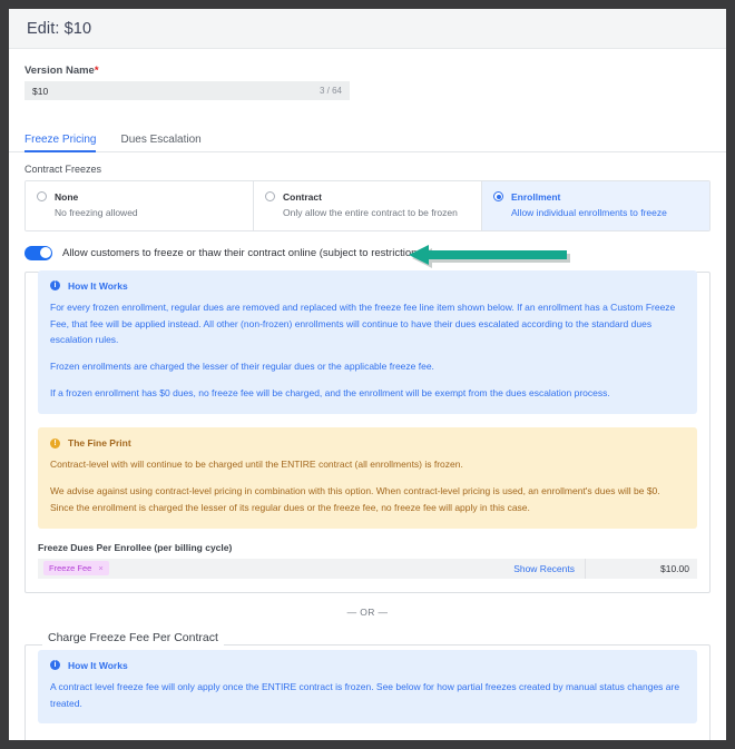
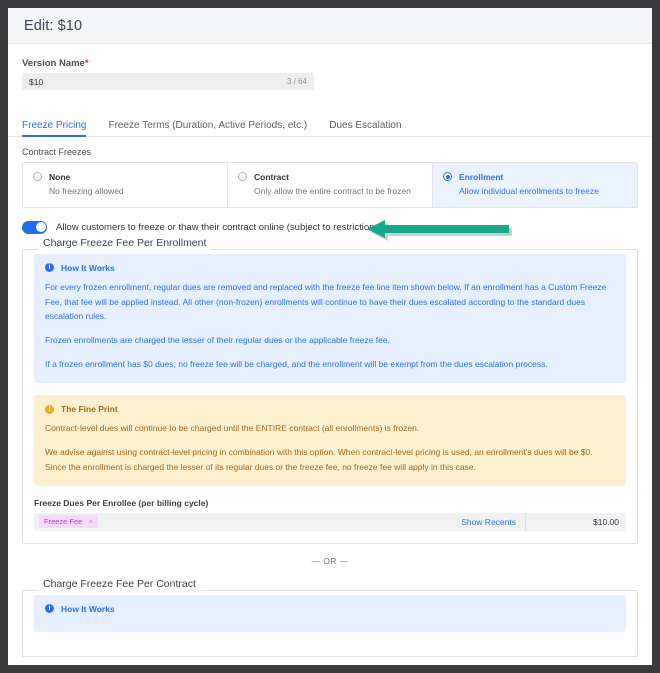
  Edit: $10
  Version Name*
  $10
  3 / 64
  Freeze Pricing
+ Freeze Terms (Duration, Active Periods, etc.)
  Dues Escalation
  Contract Freezes
  None
  No freezing allowed
  Contract
  Only allow the entire contract to be frozen
  Enrollment
  Allow individual enrollments to freeze
  Allow customers to freeze or thaw their contract online (subject to restrictio
+ Charge Freeze Fee Per Enrollment
  How It Works
  For every frozen enrollment, regular dues are removed and replaced with the freeze fee line item shown below. If an enrollment has a Custom Freeze Fee, that fee will be applied instead. All other (non-frozen) enrollments will continue to have their dues escalated according to the standard dues escalation rules.
  Frozen enrollments are charged the lesser of their regular dues or the applicable freeze fee.
  If a frozen enrollment has $0 dues, no freeze fee will be charged, and the enrollment will be exempt from the dues escalation process.
  The Fine Print
- Contract-level with will continue to be charged until the ENTIRE contract (all enrollments) is frozen.
+ Contract-level dues will continue to be charged until the ENTIRE contract (all enrollments) is frozen.
  We advise against using contract-level pricing in combination with this option. When contract-level pricing is used, an enrollment's dues will be $0. Since the enrollment is charged the lesser of its regular dues or the freeze fee, no freeze fee will apply in this case.
  Freeze Dues Per Enrollee (per billing cycle)
  Freeze Fee
  ×
  Show Recents
  $10.00
  — OR —
  Charge Freeze Fee Per Contract
  How It Works
- A contract level freeze fee will only apply once the ENTIRE contract is frozen. See below for how partial freezes created by manual status changes are treated.
